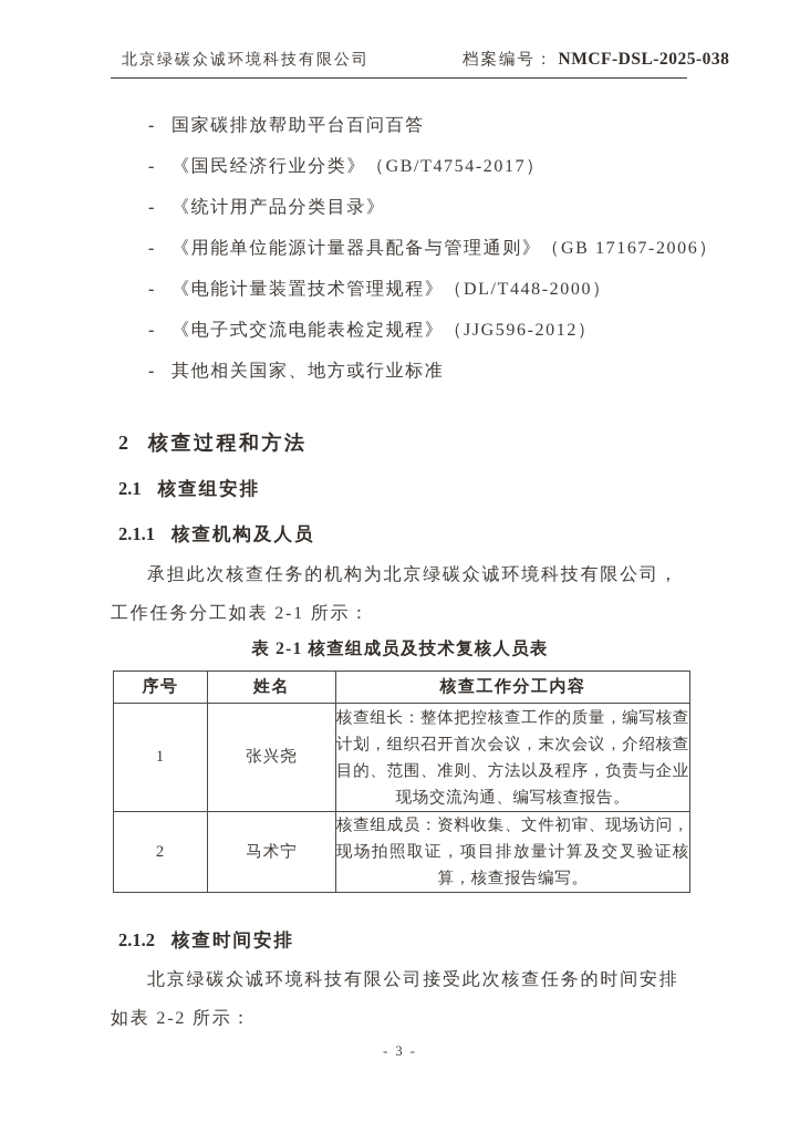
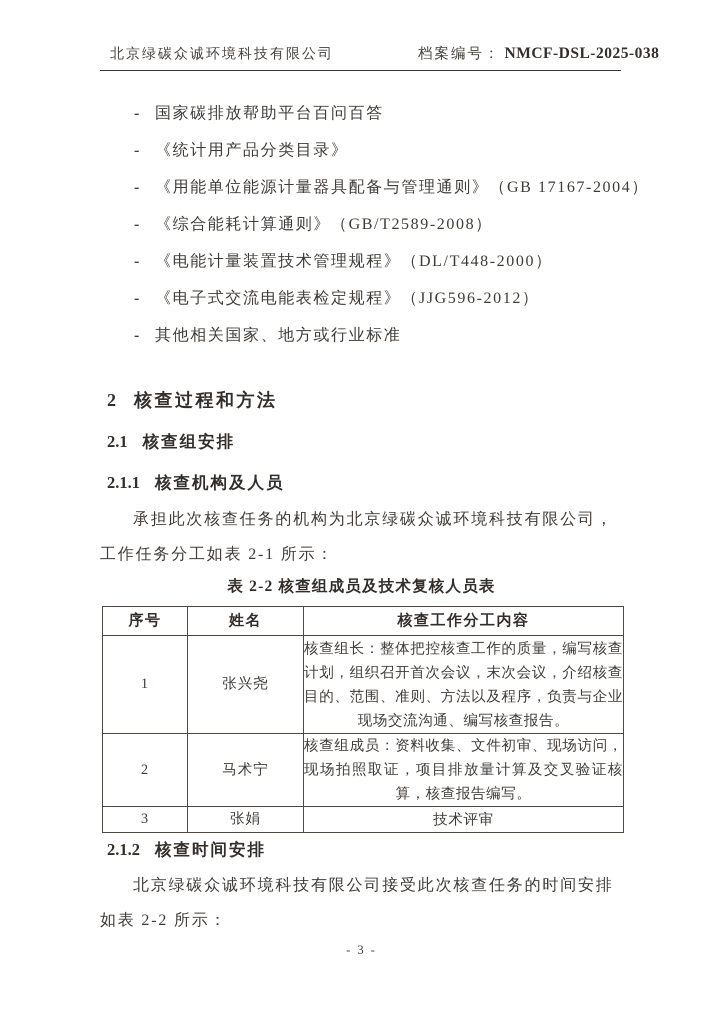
  北京绿碳众诚环境科技有限公司
  档案编号： NMCF-DSL-2025-038
  - 国家碳排放帮助平台百问百答
- - 《国民经济行业分类》（GB/T4754-2017）
  - 《统计用产品分类目录》
- - 《用能单位能源计量器具配备与管理通则》（GB 17167-2006）
+ - 《用能单位能源计量器具配备与管理通则》（GB 17167-2004）
+ - 《综合能耗计算通则》（GB/T2589-2008）
  - 《电能计量装置技术管理规程》（DL/T448-2000）
  - 《电子式交流电能表检定规程》（JJG596-2012）
  - 其他相关国家、地方或行业标准
  2 核查过程和方法
  2.1 核查组安排
  2.1.1 核查机构及人员
  承担此次核查任务的机构为北京绿碳众诚环境科技有限公司，
  工作任务分工如表 2-1 所示：
- 表 2-1 核查组成员及技术复核人员表
+ 表 2-2 核查组成员及技术复核人员表
  序号	姓名	核查工作分工内容
  1	张兴尧	核查组长：整体把控核查工作的质量，编写核查计划，组织召开首次会议，末次会议，介绍核查目的、范围、准则、方法以及程序，负责与企业现场交流沟通、编写核查报告。
  2	马术宁	核查组成员：资料收集、文件初审、现场访问，现场拍照取证，项目排放量计算及交叉验证核算，核查报告编写。
+ 3	张娟	技术评审
  2.1.2 核查时间安排
  北京绿碳众诚环境科技有限公司接受此次核查任务的时间安排
  如表 2-2 所示：
  - 3 -
